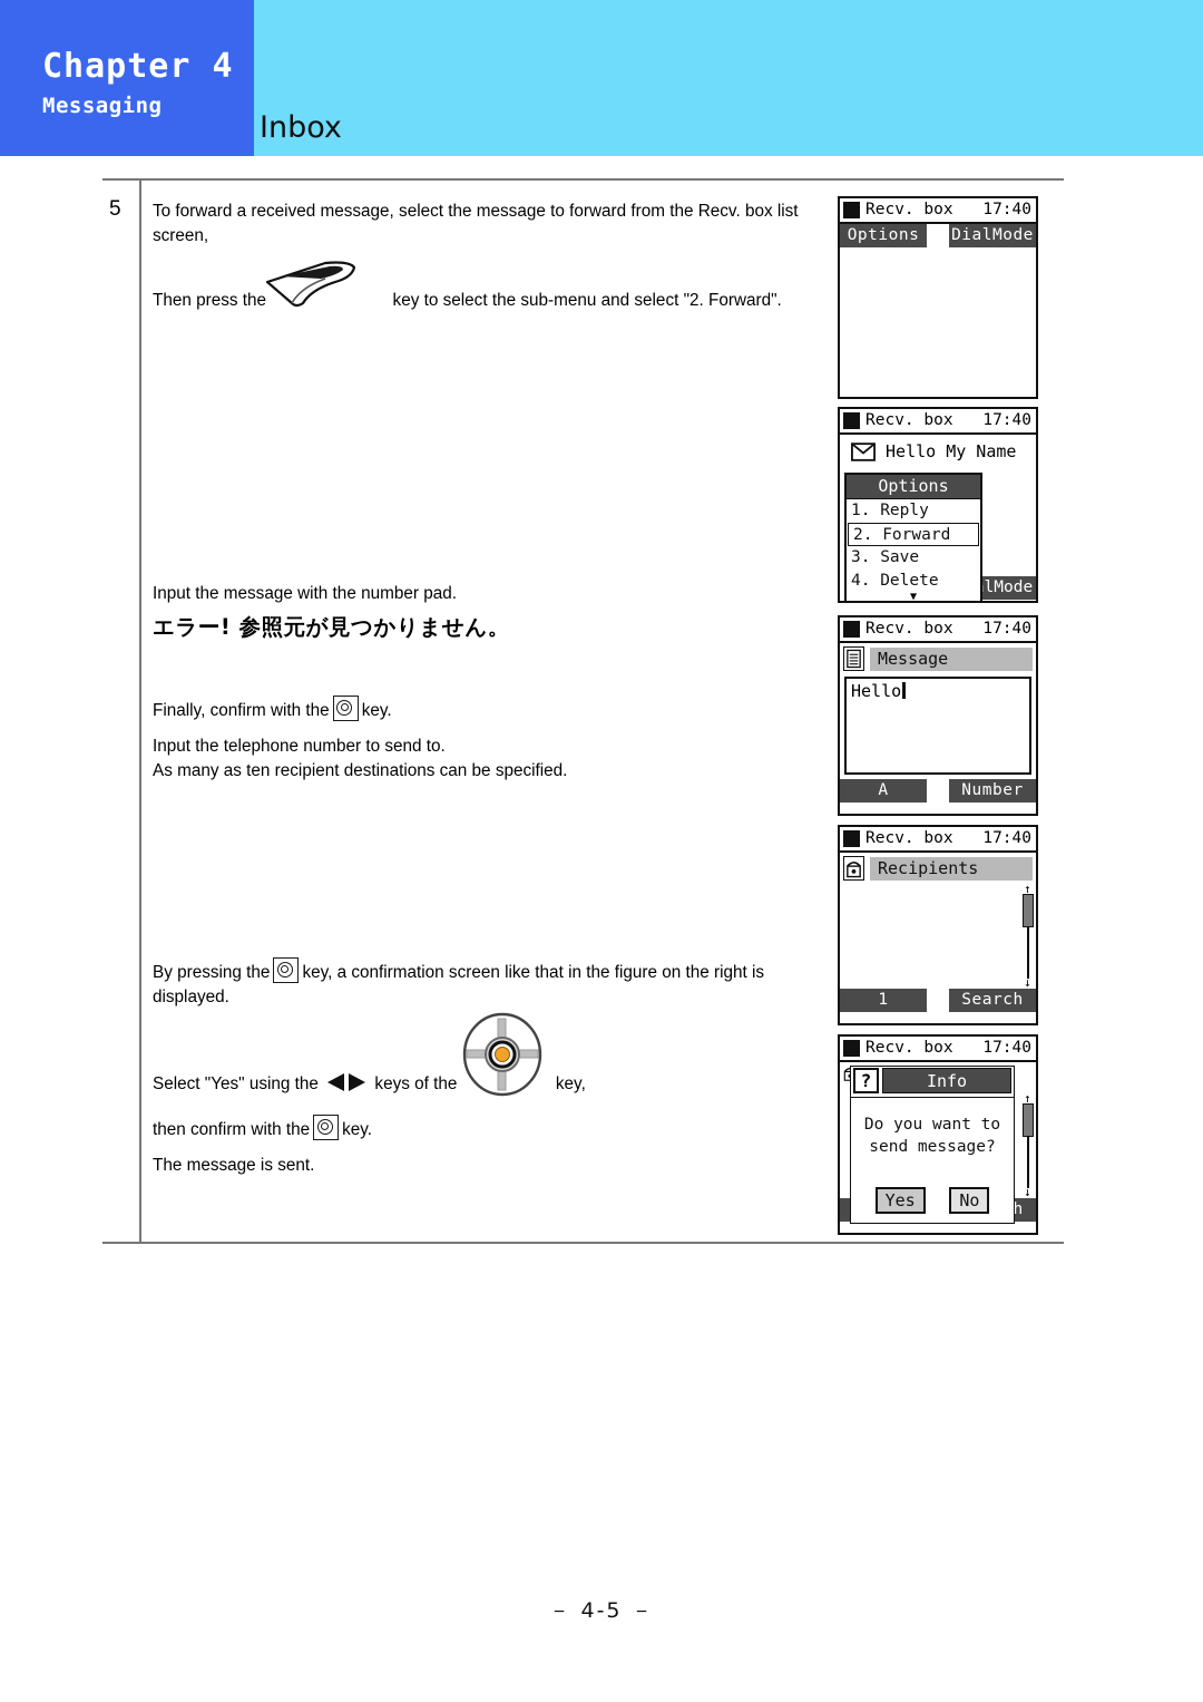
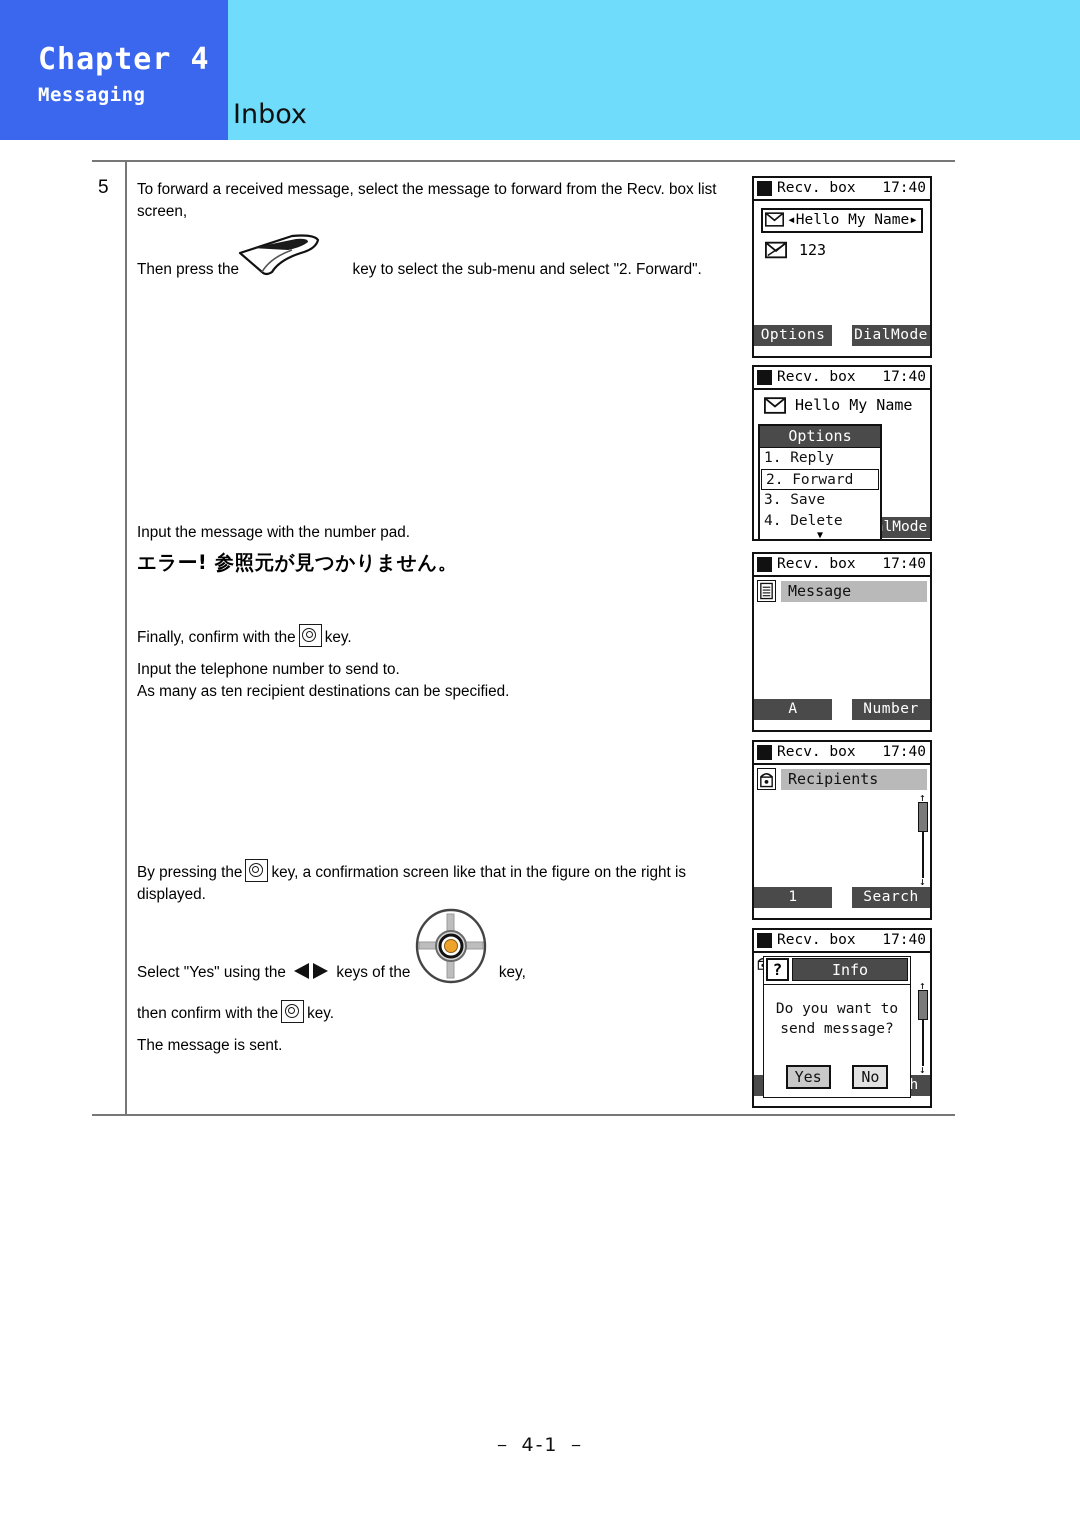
  Chapter 4
  Messaging
  Inbox
  5
  To forward a received message, select the message to forward from the Recv. box list screen,
  Then press the key to select the sub-menu and select "2. Forward".
  Input the message with the number pad.
  エラー! 参照元が見つかりません。
  Finally, confirm with the key.
  Input the telephone number to send to.
  As many as ten recipient destinations can be specified.
  By pressing the key, a confirmation screen like that in the figure on the right is displayed.
  Select "Yes" using the keys of the key,
  then confirm with the key.
  The message is sent.
  Recv. box
  17:40
+ ◂Hello My Name▸
+ 123
  Options
  DialMode
  Recv. box
  17:40
  Hello My Name
  lMode
  Options
  1. Reply
  2. Forward
  3. Save
  4. Delete
  ▼
  Recv. box
  17:40
  Message
- Hello
  A
  Number
  Recv. box
  17:40
  Recipients
  ↑
  ↓
  1
  Search
  Recv. box
  17:40
  ↑
  ↓
  ?
  Info
  Do you want to
  send message?
  Yes No
- － 4-5 －
+ － 4-1 －
